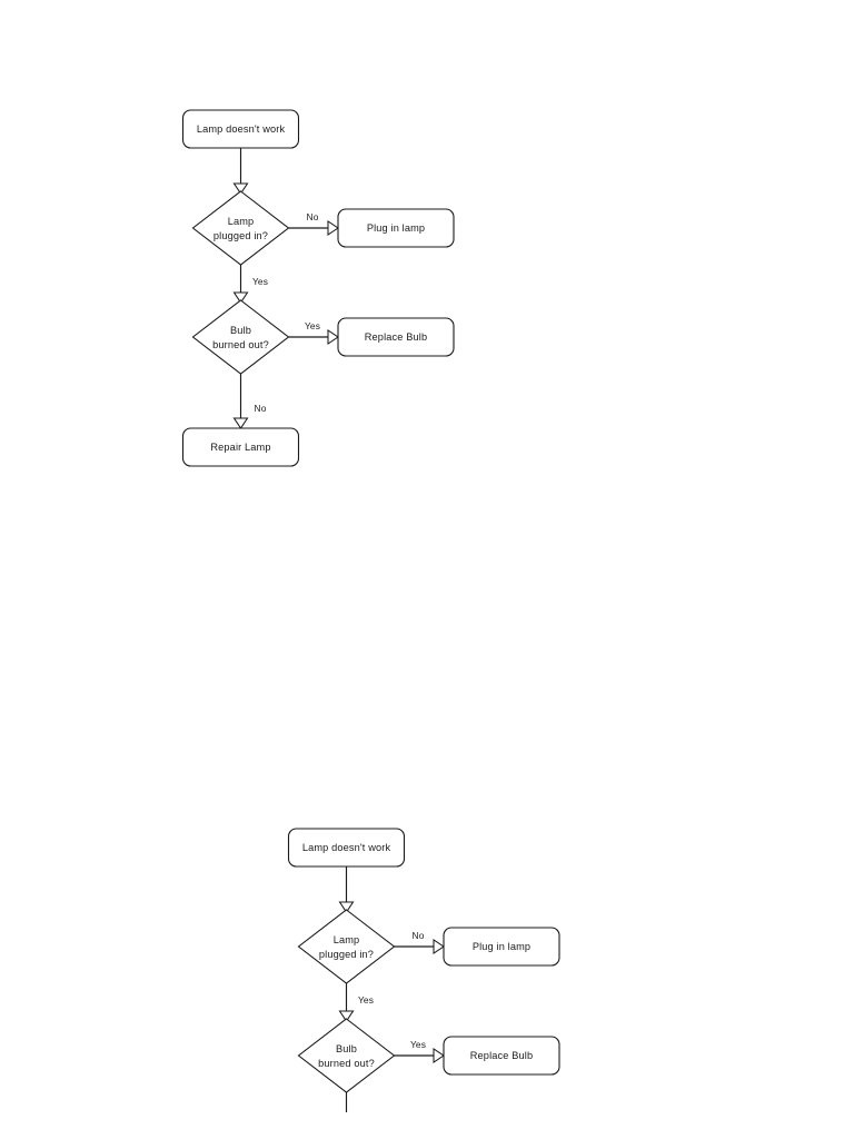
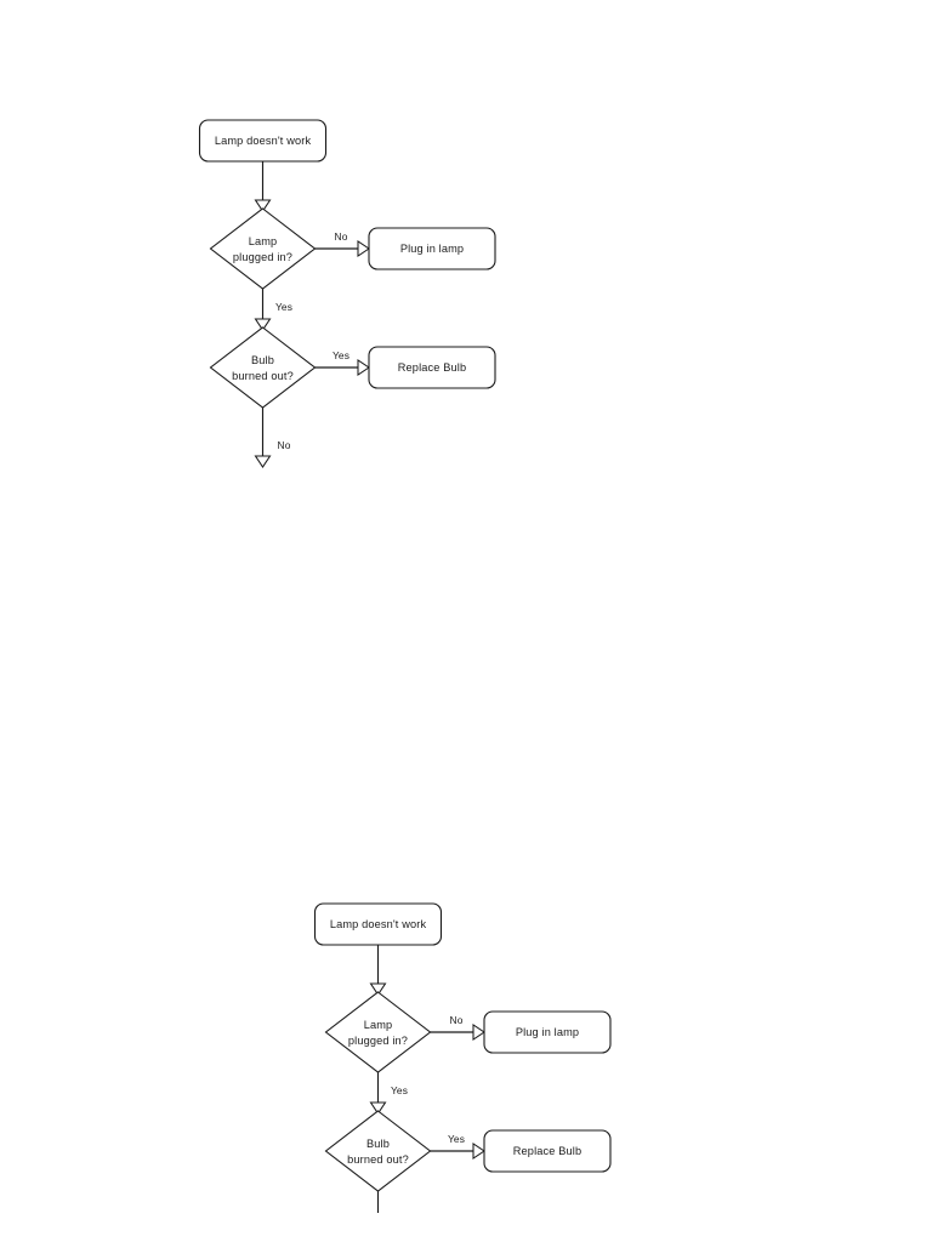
  No
  Yes
  Yes
  No
  Lamp doesn't work
  Lamp
  plugged in?
  Plug in lamp
  Bulb
  burned out?
  Replace Bulb
- Repair Lamp
  No
  Yes
  Yes
  Lamp doesn't work
  Lamp
  plugged in?
  Plug in lamp
  Bulb
  burned out?
  Replace Bulb
